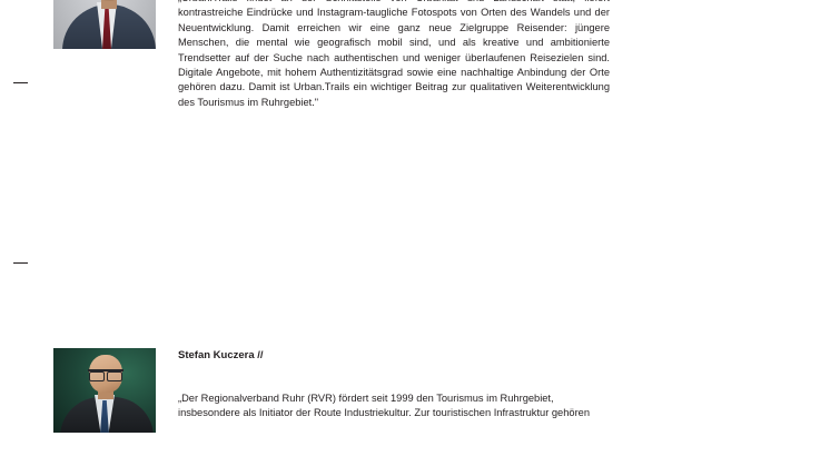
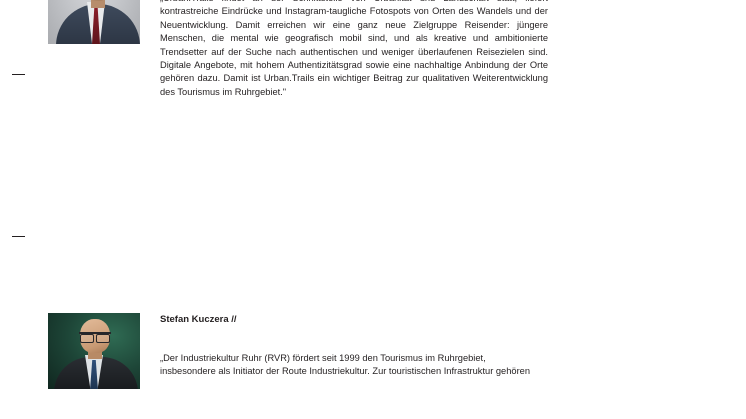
  kontrastreiche Eindrücke und Instagram-taugliche Fotospots von Orten des Wandels und der Neuentwicklung. Damit erreichen wir eine ganz neue Zielgruppe Reisender: jüngere Menschen, die mental wie geografisch mobil sind, und als kreative und ambitionierte Trendsetter auf der Suche nach authentischen und weniger überlaufenen Reisezielen sind. Digitale Angebote, mit hohem Authentizitätsgrad sowie eine nachhaltige Anbindung der Orte gehören dazu. Damit ist Urban.Trails ein wichtiger Beitrag zur qualitativen Weiterentwicklung des Tourismus im Ruhrgebiet."
  Stefan Kuczera //
- „Der Regionalverband Ruhr (RVR) fördert seit 1999 den Tourismus im Ruhrgebiet, insbesondere als Initiator der Route Industriekultur. Zur touristischen Infrastruktur gehören
+ „Der Industriekultur Ruhr (RVR) fördert seit 1999 den Tourismus im Ruhrgebiet, insbesondere als Initiator der Route Industriekultur. Zur touristischen Infrastruktur gehören
